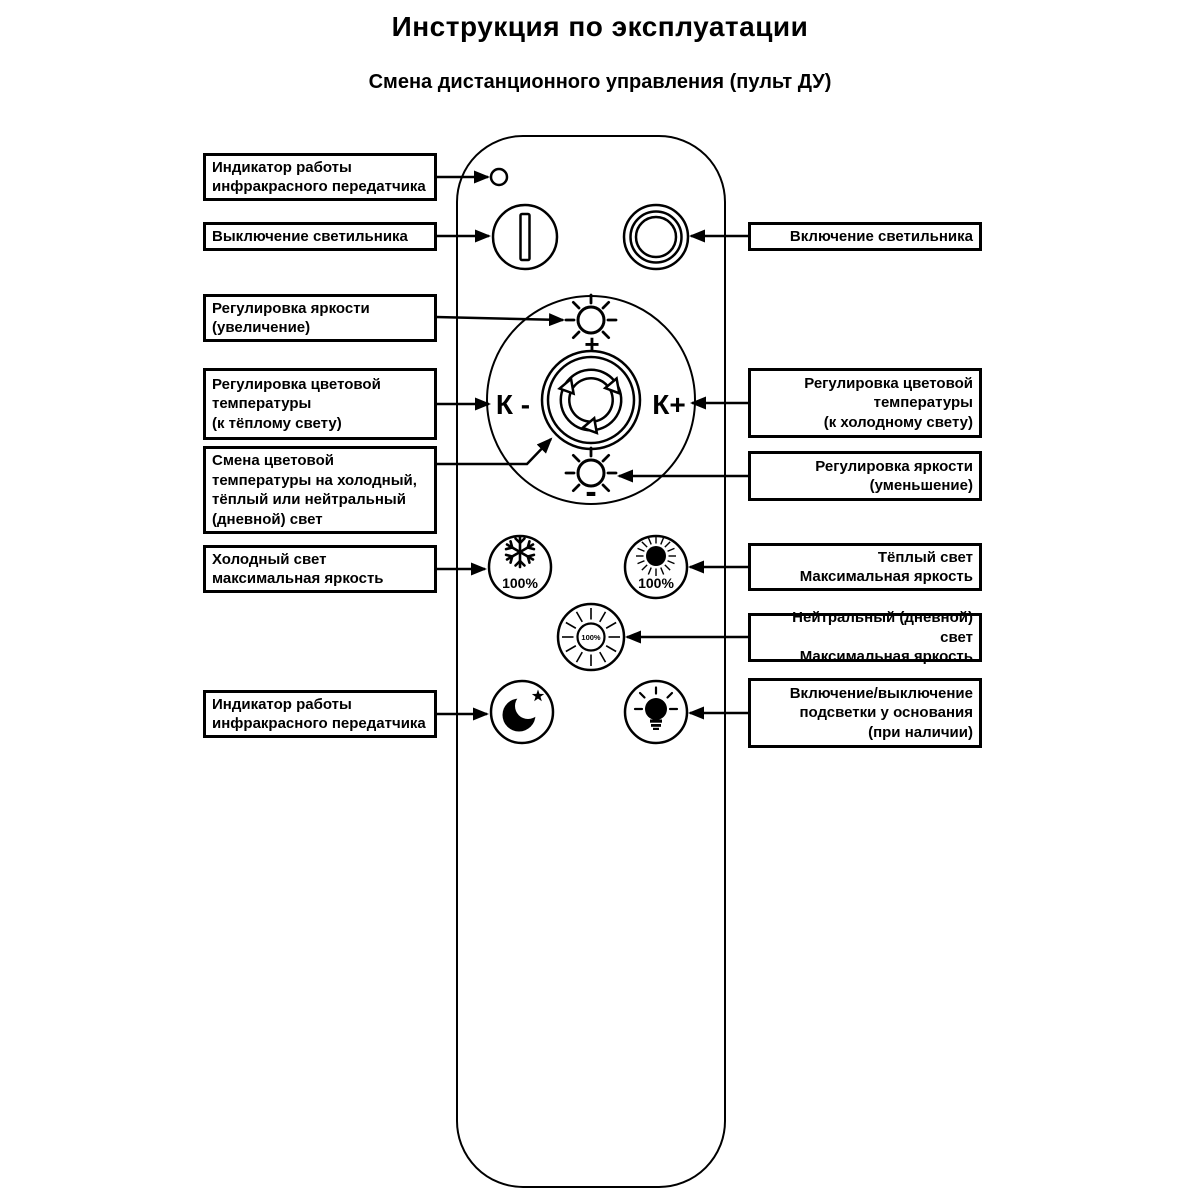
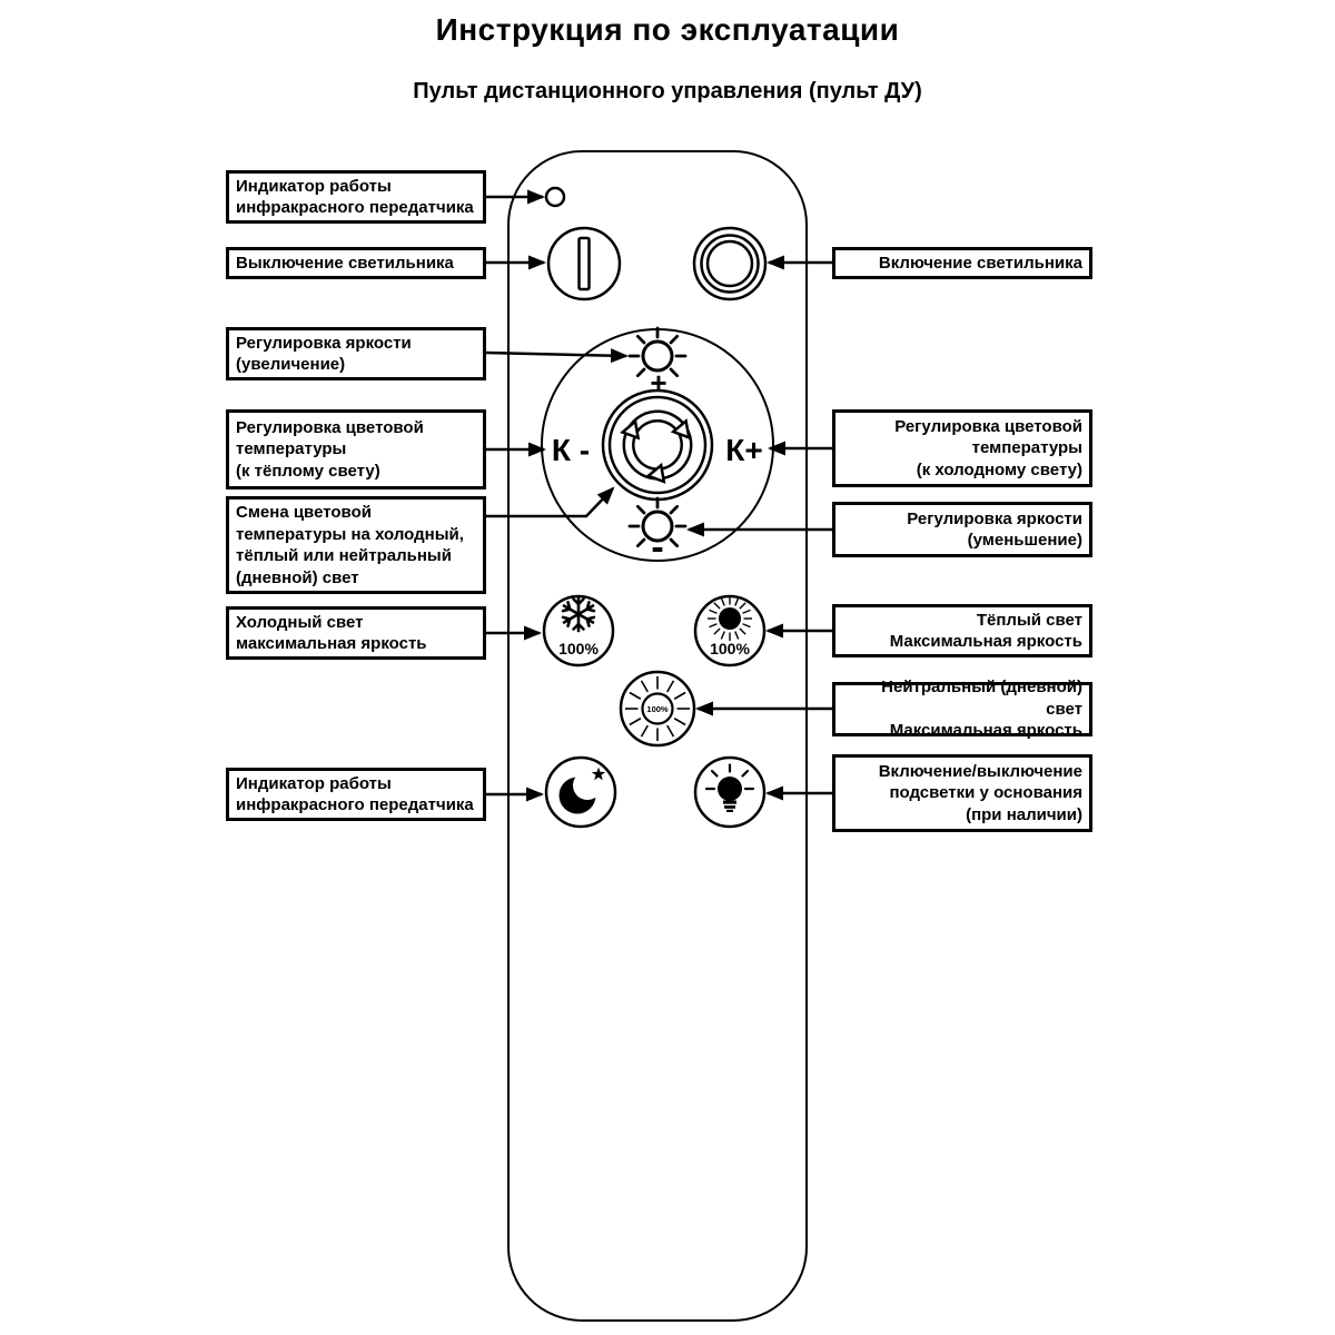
  Инструкция по эксплуатации
- Смена дистанционного управления (пульт ДУ)
+ Пульт дистанционного управления (пульт ДУ)
  +
  К -
  К+
  -
  100%
  100%
  100%
  Индикатор работы
  инфракрасного передатчика
  Выключение светильника
  Регулировка яркости
  (увеличение)
  Регулировка цветовой
  температуры
  (к тёплому свету)
  Смена цветовой
  температуры на холодный,
  тёплый или нейтральный
  (дневной) свет
  Холодный свет
  максимальная яркость
  Индикатор работы
  инфракрасного передатчика
  Включение светильника
  Регулировка цветовой
  температуры
  (к холодному свету)
  Регулировка яркости
  (уменьшение)
  Тёплый свет
  Максимальная яркость
  Нейтральный (дневной) свет
  Максимальная яркость
  Включение/выключение
  подсветки у основания
  (при наличии)
